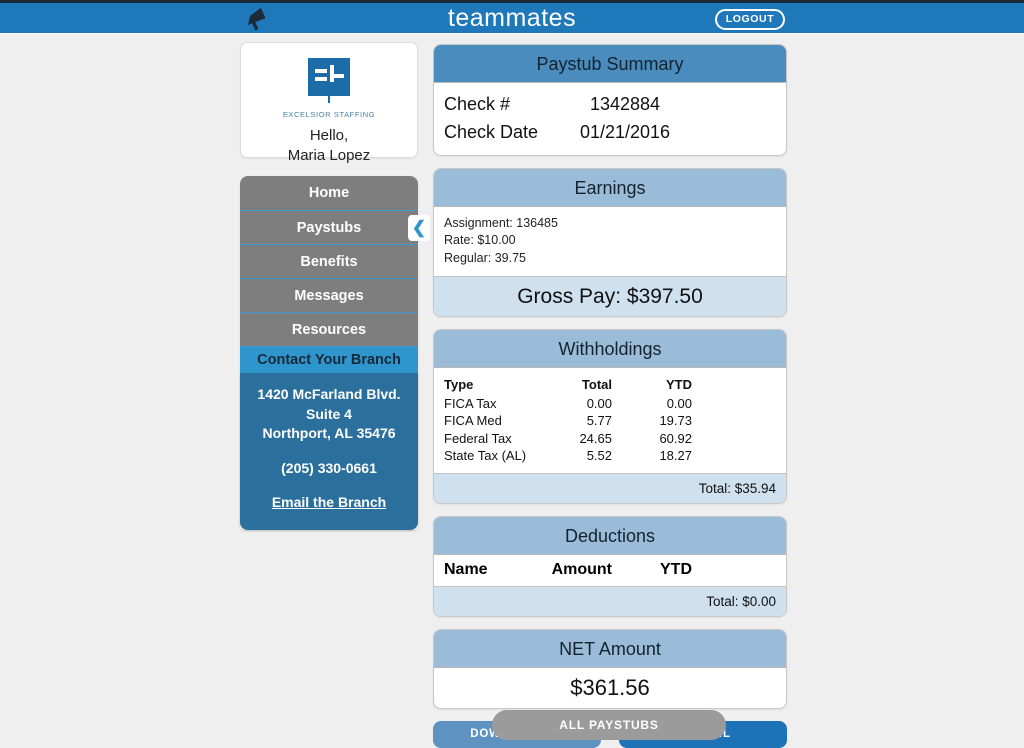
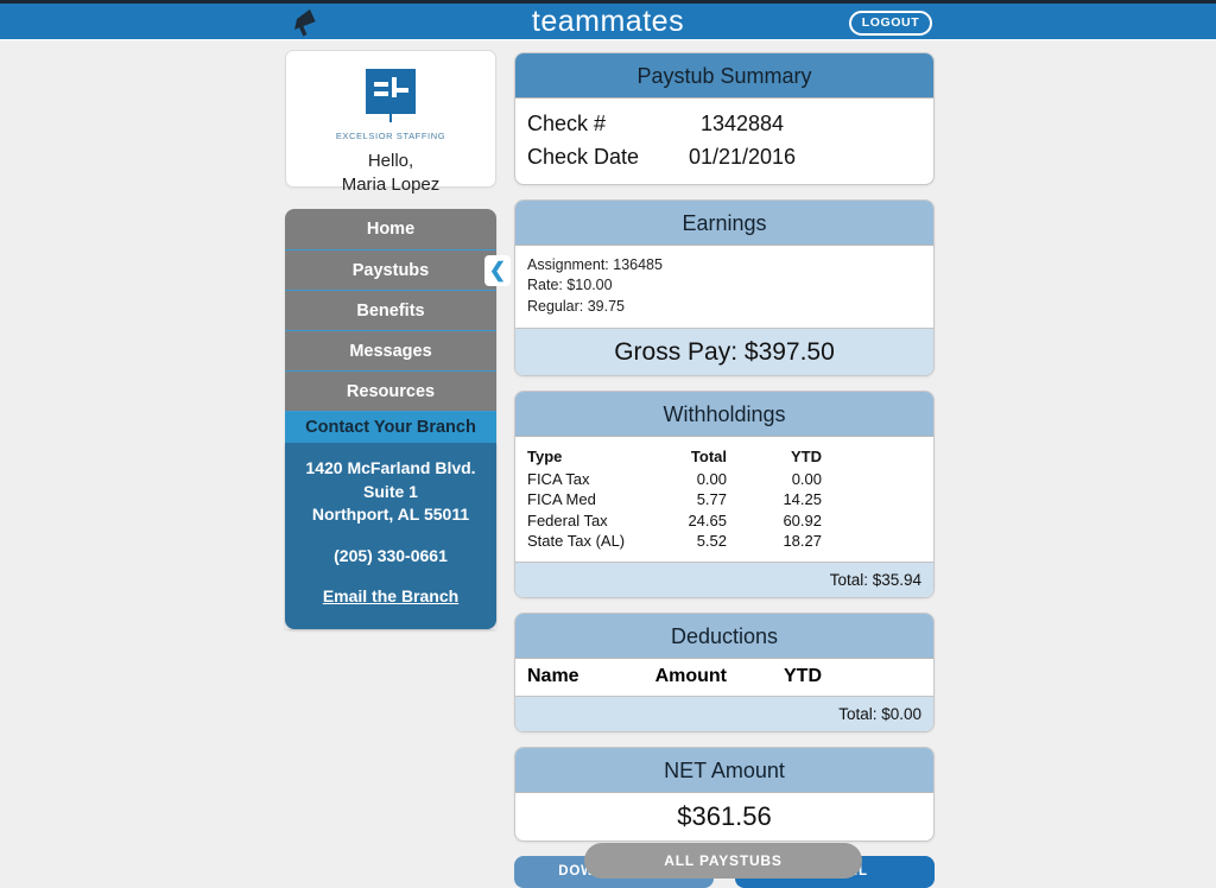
  teammates
  LOGOUT
  EXCELSIOR STAFFING
  Hello,
  Maria Lopez
  Home
  Paystubs
  ❮
  Benefits
  Messages
  Resources
  Contact Your Branch
  1420 McFarland Blvd.
- Suite 4
+ Suite 1
- Northport, AL 35476
+ Northport, AL 55011
  (205) 330-0661
  Email the Branch
  Paystub Summary
  Check #
  1342884
  Check Date
  01/21/2016
  Earnings
  Assignment: 136485
  Rate: $10.00
  Regular: 39.75
  Gross Pay: $397.50
  Withholdings
  Type
  Total
  YTD
  FICA Tax
  0.00
  0.00
  FICA Med
  5.77
- 19.73
+ 14.25
  Federal Tax
  24.65
  60.92
  State Tax (AL)
  5.52
  18.27
  Total: $35.94
  Deductions
  Name
  Amount
  YTD
  Total: $0.00
  NET Amount
  $361.56
  ALL PAYSTUBS
